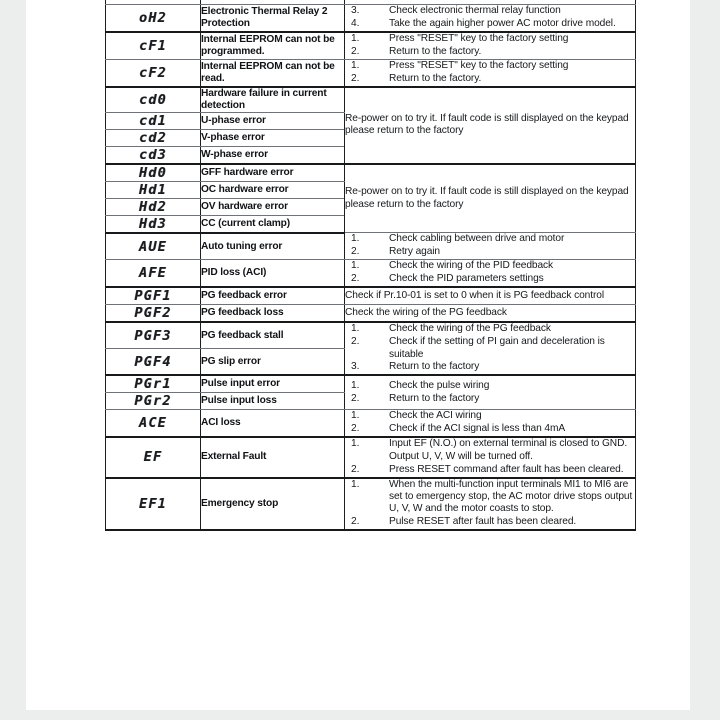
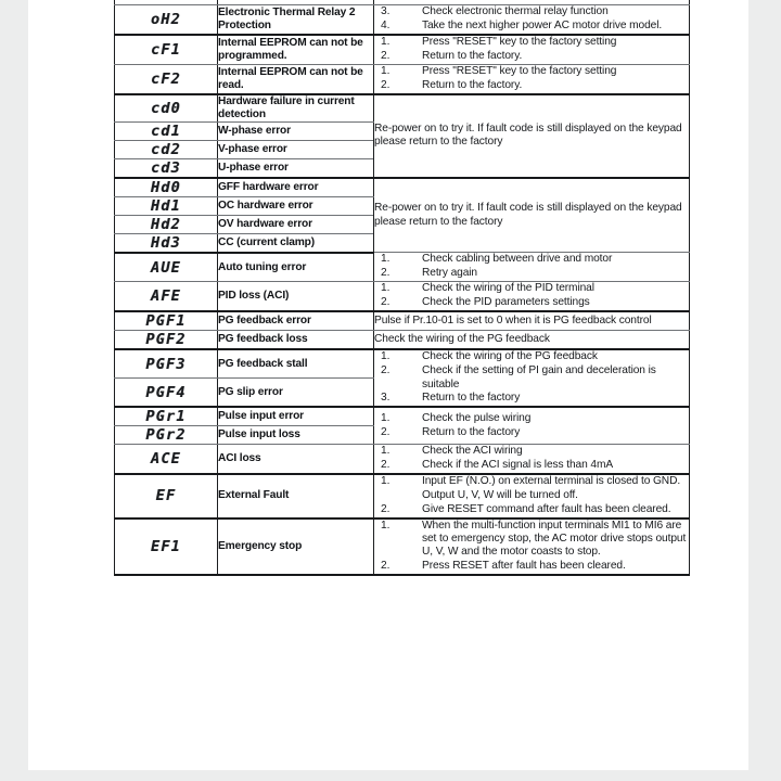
- oH2	Electronic Thermal Relay 2 Protection	3. Check electronic thermal relay function 4. Take the again higher power AC motor drive model.
+ oH2	Electronic Thermal Relay 2 Protection	3. Check electronic thermal relay function 4. Take the next higher power AC motor drive model.
  cF1	Internal EEPROM can not be programmed.	1. Press "RESET" key to the factory setting 2. Return to the factory.
  cF2	Internal EEPROM can not be read.	1. Press "RESET" key to the factory setting 2. Return to the factory.
  cd0	Hardware failure in current detection	Re-power on to try it. If fault code is still displayed on the keypad please return to the factory
- cd1	U-phase error
+ cd1	W-phase error
  cd2	V-phase error
- cd3	W-phase error
+ cd3	U-phase error
  Hd0	GFF hardware error	Re-power on to try it. If fault code is still displayed on the keypad please return to the factory
  Hd1	OC hardware error
  Hd2	OV hardware error
  Hd3	CC (current clamp)
  AUE	Auto tuning error	1. Check cabling between drive and motor 2. Retry again
- AFE	PID loss (ACI)	1. Check the wiring of the PID feedback 2. Check the PID parameters settings
+ AFE	PID loss (ACI)	1. Check the wiring of the PID terminal 2. Check the PID parameters settings
- PGF1	PG feedback error	Check if Pr.10-01 is set to 0 when it is PG feedback control
+ PGF1	PG feedback error	Pulse if Pr.10-01 is set to 0 when it is PG feedback control
  PGF2	PG feedback loss	Check the wiring of the PG feedback
  PGF3	PG feedback stall	1. Check the wiring of the PG feedback 2. Check if the setting of PI gain and deceleration is suitable 3. Return to the factory
  PGF4	PG slip error
  PGr1	Pulse input error	1. Check the pulse wiring 2. Return to the factory
  PGr2	Pulse input loss
  ACE	ACI loss	1. Check the ACI wiring 2. Check if the ACI signal is less than 4mA
- EF	External Fault	1. Input EF (N.O.) on external terminal is closed to GND. Output U, V, W will be turned off. 2. Press RESET command after fault has been cleared.
+ EF	External Fault	1. Input EF (N.O.) on external terminal is closed to GND. Output U, V, W will be turned off. 2. Give RESET command after fault has been cleared.
- EF1	Emergency stop	1. When the multi-function input terminals MI1 to MI6 are set to emergency stop, the AC motor drive stops output U, V, W and the motor coasts to stop. 2. Pulse RESET after fault has been cleared.
+ EF1	Emergency stop	1. When the multi-function input terminals MI1 to MI6 are set to emergency stop, the AC motor drive stops output U, V, W and the motor coasts to stop. 2. Press RESET after fault has been cleared.
